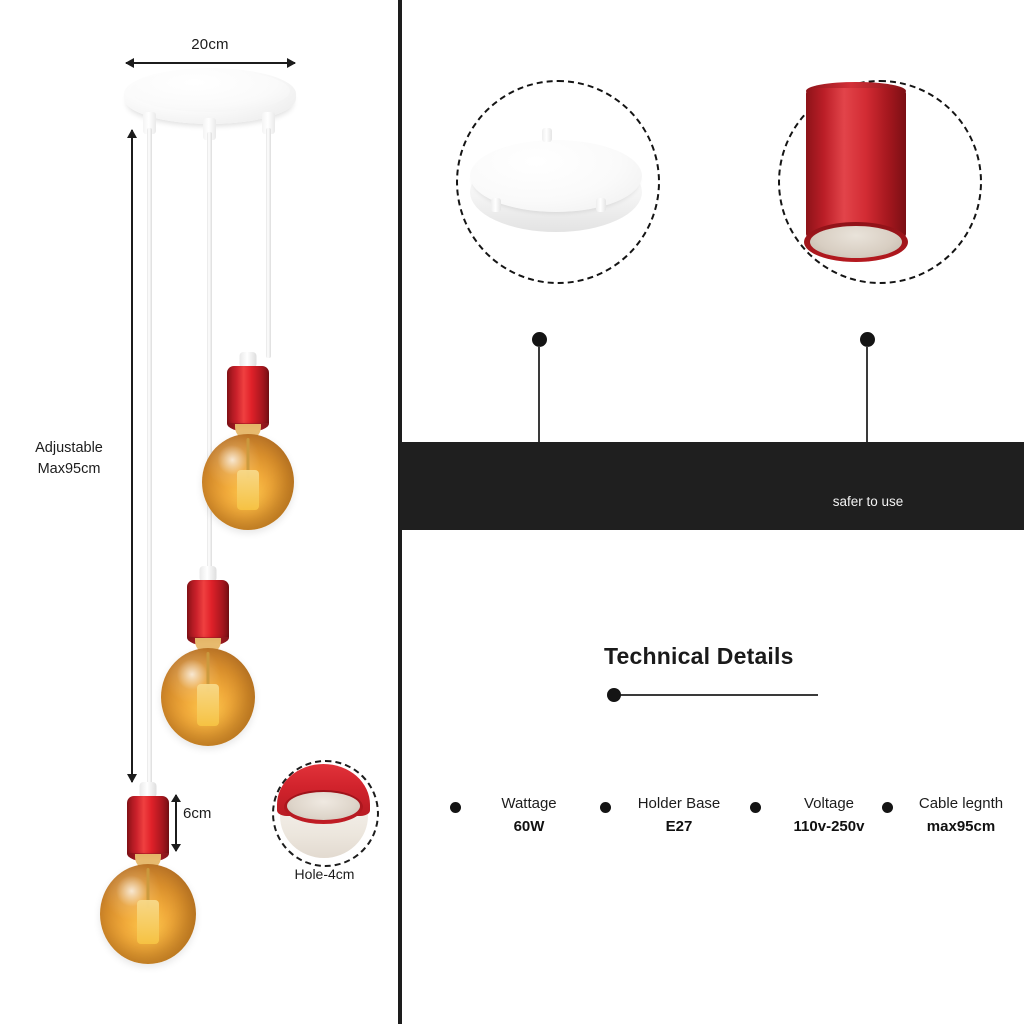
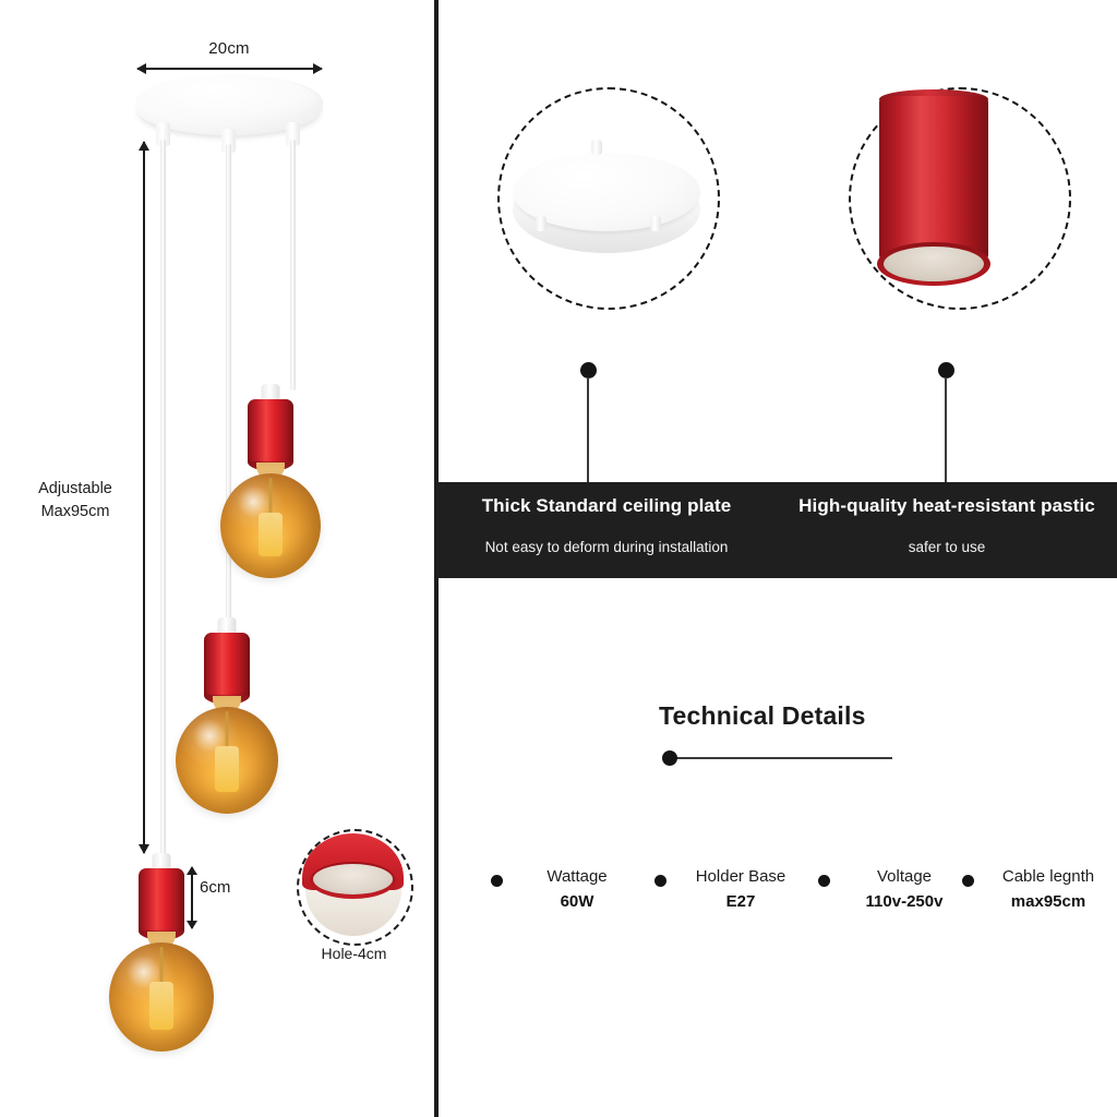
  20cm
  Adjustable
  Max95cm
  6cm
  Hole-4cm
+ Thick Standard ceiling plate
+ Not easy to deform during installation
+ High-quality heat-resistant pastic
  safer to use
  Technical Details
  Wattage
  60W
  Holder Base
  E27
  Voltage
  110v-250v
  Cable legnth
  max95cm
